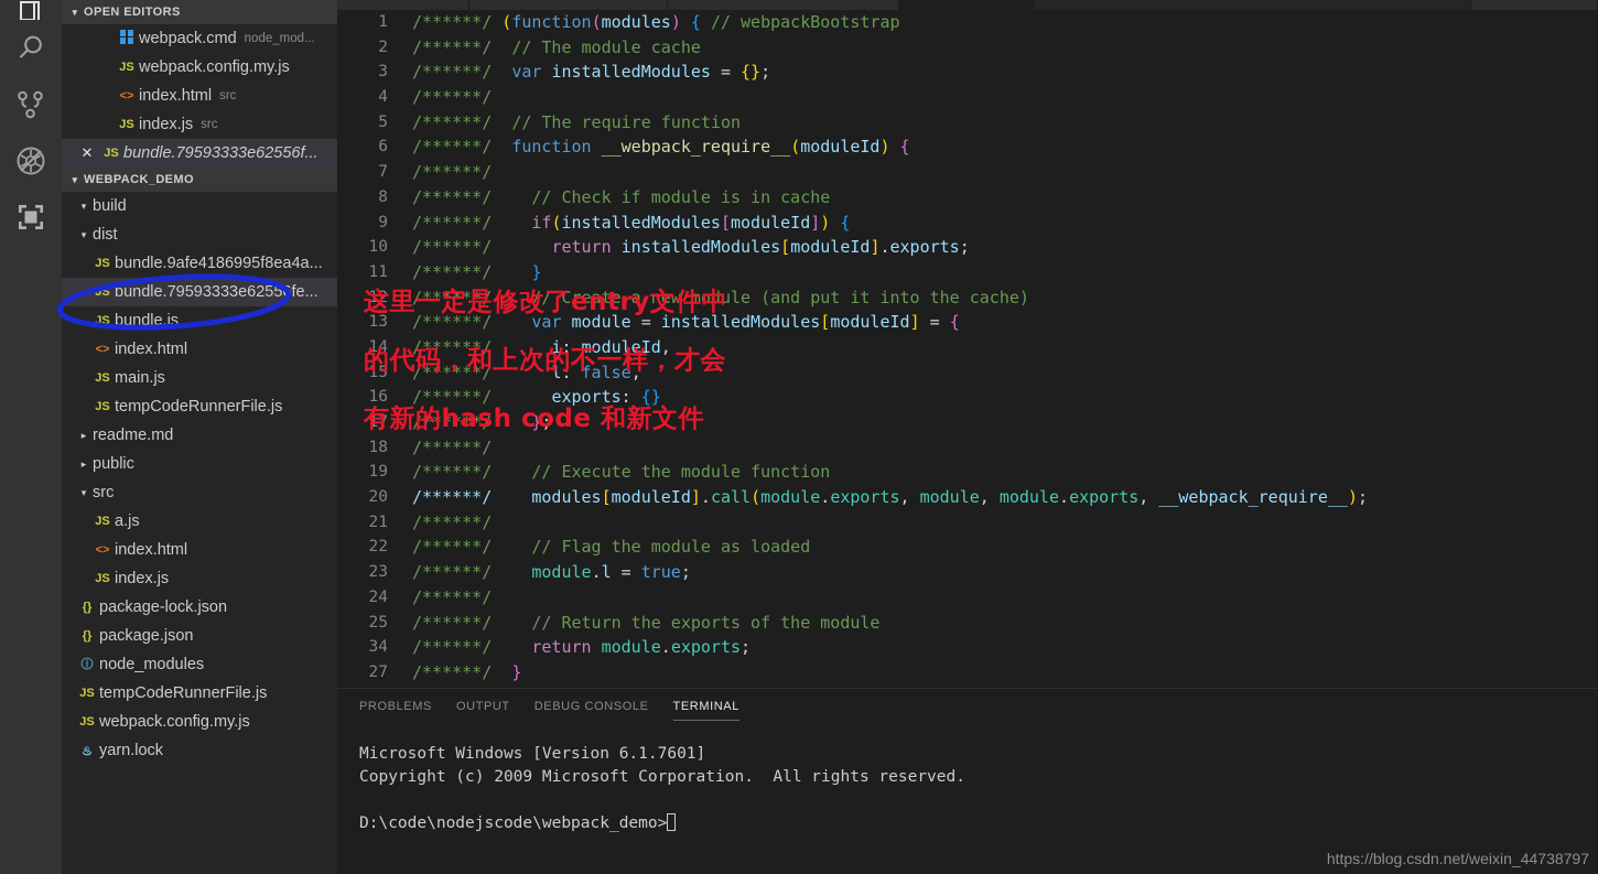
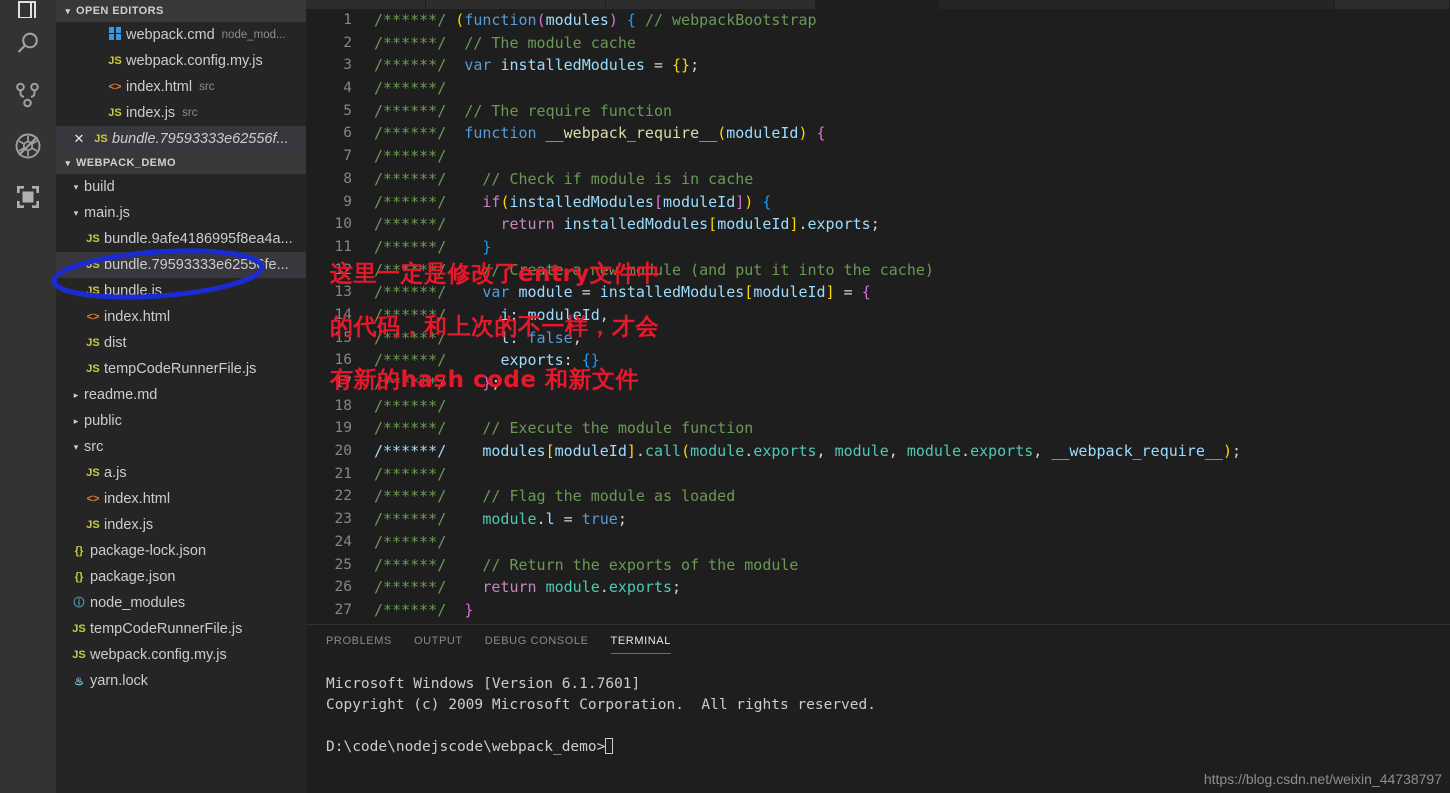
  ▾
  OPEN EDITORS
  webpack.cmd
  node_mod...
  JS
  webpack.config.my.js
  <>
  index.html
  src
  JS
  index.js
  src
  ✕
  JS
  bundle.79593333e62556f...
  ▾
  WEBPACK_DEMO
  ▾
  build
  ▾
- dist
+ main.js
  JS
  bundle.9afe4186995f8ea4a...
  JS
  bundle.79593333e6255fe...
  JS
  bundle.js
  <>
  index.html
  JS
- main.js
+ dist
  JS
  tempCodeRunnerFile.js
  ▸
  readme.md
  ▸
  public
  ▾
  src
  JS
  a.js
  <>
  index.html
  JS
  index.js
  {}
  package-lock.json
  {}
  package.json
  ⓘ
  node_modules
  JS
  tempCodeRunnerFile.js
  JS
  webpack.config.my.js
  ♨
  yarn.lock
  1
  /******/ (function(modules) { // webpackBootstrap
  2
  /******/ // The module cache
  3
  /******/ var installedModules = {};
  4
  /******/
  5
  /******/ // The require function
  6
  /******/ function __webpack_require__(moduleId) {
  7
  /******/
  8
  /******/ // Check if module is in cache
  9
  /******/ if(installedModules[moduleId]) {
  10
  /******/ return installedModules[moduleId].exports;
  11
  /******/ }
  12
  /******/ // Create a new module (and put it into the cache)
  13
  /******/ var module = installedModules[moduleId] = {
  14
  /******/ i: moduleId,
  15
  /******/ l: false,
  16
  /******/ exports: {}
  17
  /******/ };
  18
  /******/
  19
  /******/ // Execute the module function
  20
  /******/ modules[moduleId].call(module.exports, module, module.exports, __webpack_require__);
  21
  /******/
  22
  /******/ // Flag the module as loaded
  23
  /******/ module.l = true;
  24
  /******/
  25
  /******/ // Return the exports of the module
- 34
+ 26
  /******/ return module.exports;
  27
  /******/ }
  PROBLEMS
  OUTPUT
  DEBUG CONSOLE
  TERMINAL
  Microsoft Windows [Version 6.1.7601] Copyright (c) 2009 Microsoft Corporation. All rights reserved. D:\code\nodejscode\webpack_demo>
  https://blog.csdn.net/weixin_44738797
  这里一定是修改了entry文件中
  的代码，和上次的不一样，才会
  有新的hash code 和新文件
